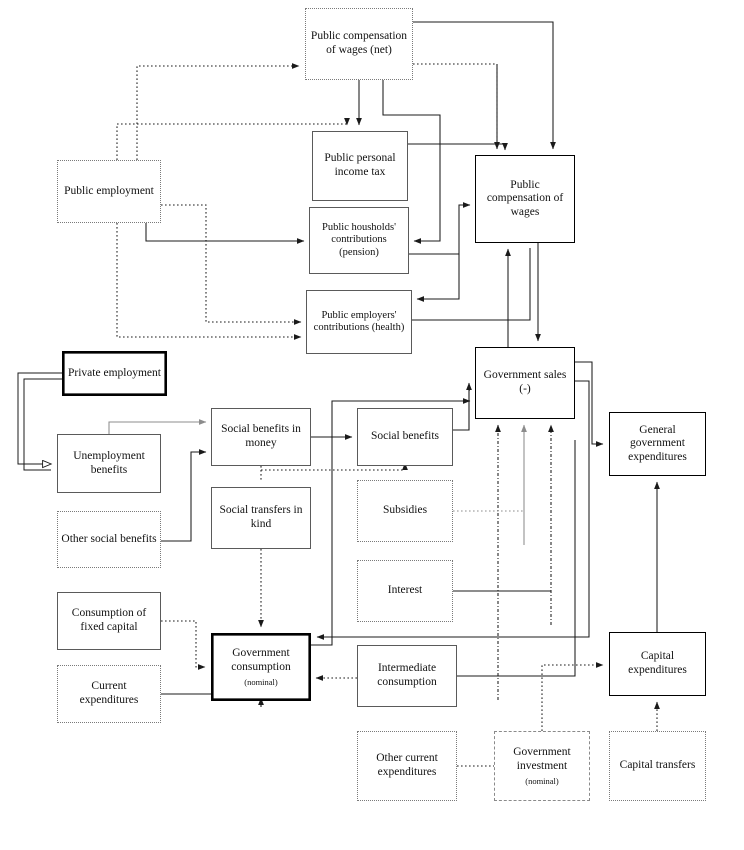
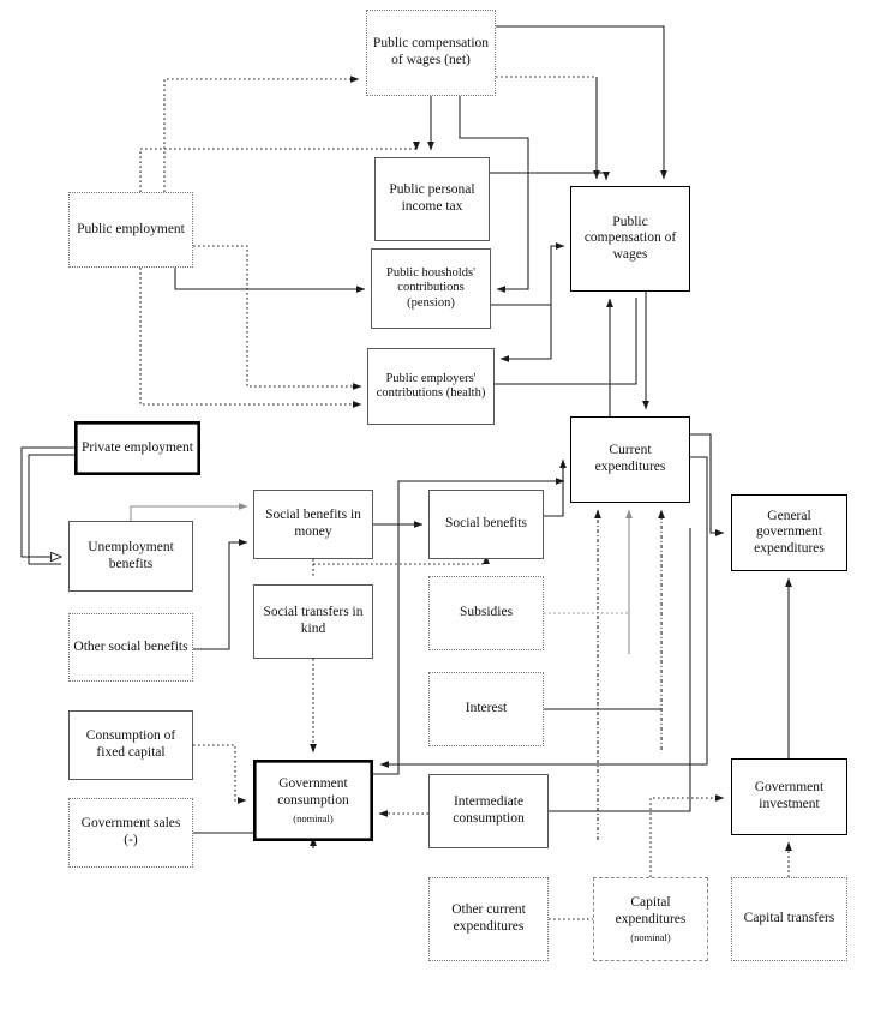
  Public compensation of wages (net)
  Public personal income tax
  Public employment
  Public compensation of wages
  Public housholds' contributions (pension)
  Public employers' contributions (health)
  Private employment
- Government sales (-)
+ Current expenditures
  Social benefits in money
  Social benefits
  General government expenditures
  Unemployment benefits
  Other social benefits
  Social transfers in kind
  Subsidies
  Interest
  Consumption of fixed capital
  Government consumption
  (nominal)
- Capital expenditures
+ Government investment
- Current expenditures
+ Government sales (-)
  Intermediate consumption
  Other current expenditures
- Government investment
+ Capital expenditures
  (nominal)
  Capital transfers
